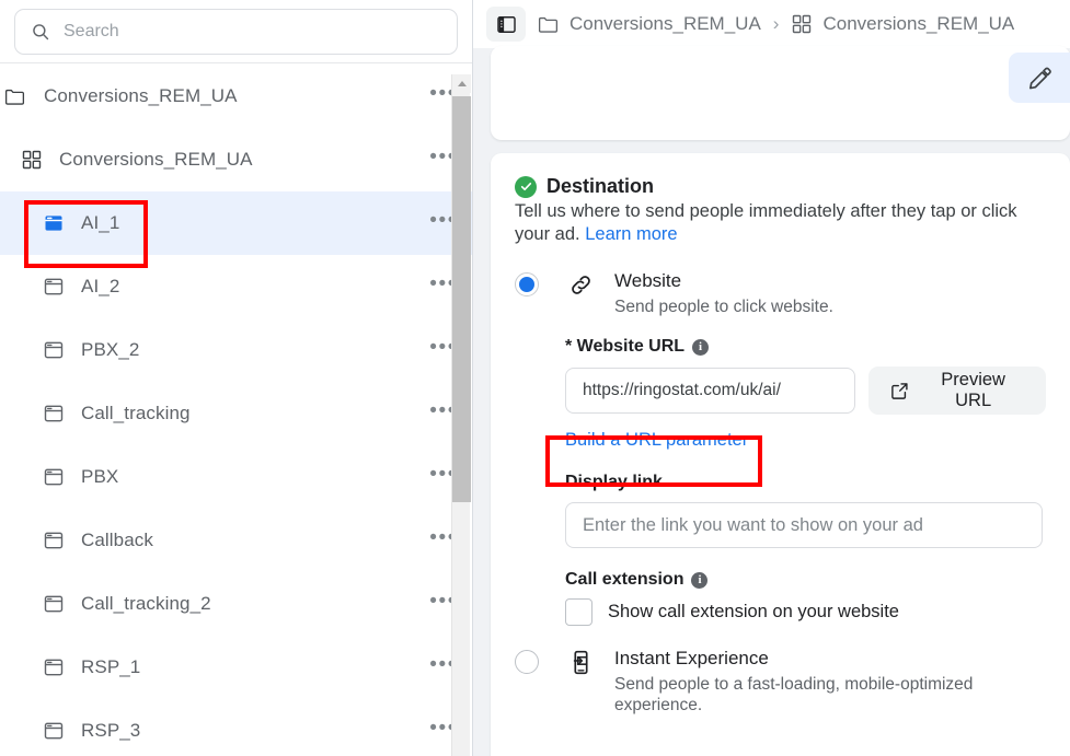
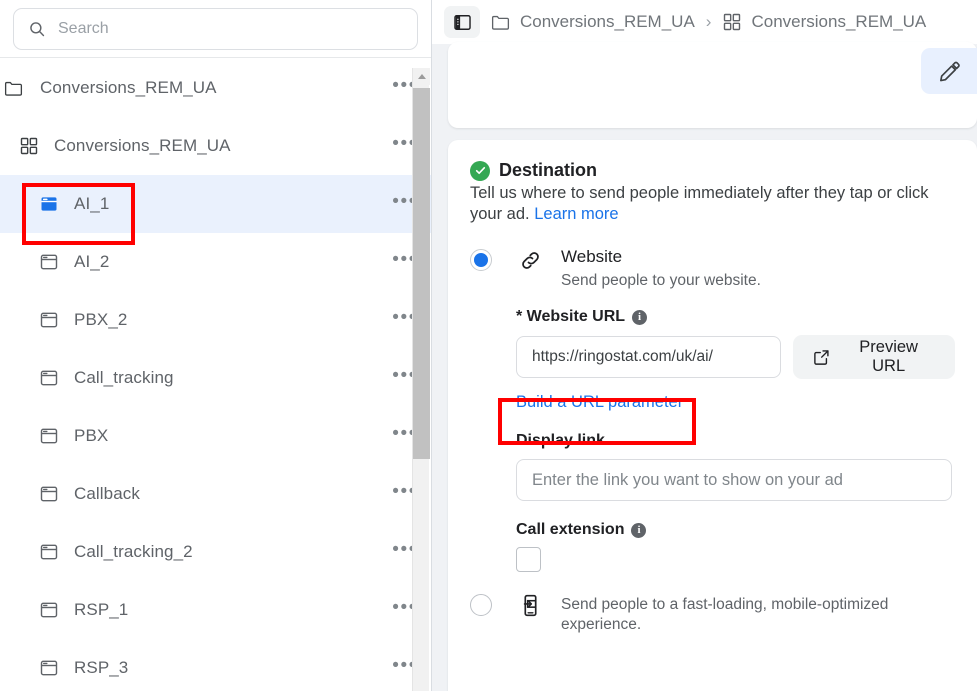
  Search
  Conversions_REM_UA
  Conversions_REM_UA
  AI_1
  AI_2
  PBX_2
  Call_tracking
  PBX
  Callback
  Call_tracking_2
  RSP_1
  RSP_3
  Conversions_REM_UA
  ›
  Conversions_REM_UA
  Destination
  Tell us where to send people immediately after they tap or click your ad. Learn more
  Website
- Send people to click website.
+ Send people to your website.
  * Website URL
  i
  https://ringostat.com/uk/ai/
  Preview URL
  Build a URL parameter
  Display link
  Enter the link you want to show on your ad
  Call extension
  i
- Show call extension on your website
- Instant Experience
  Send people to a fast-loading, mobile-optimized experience.
